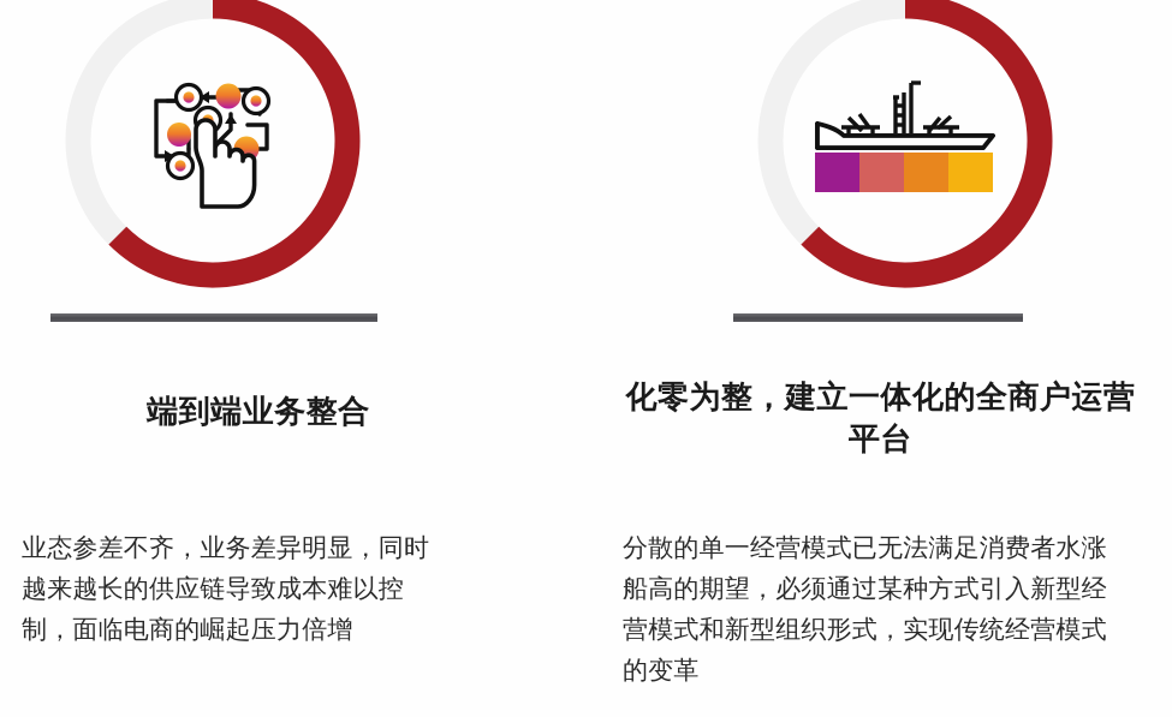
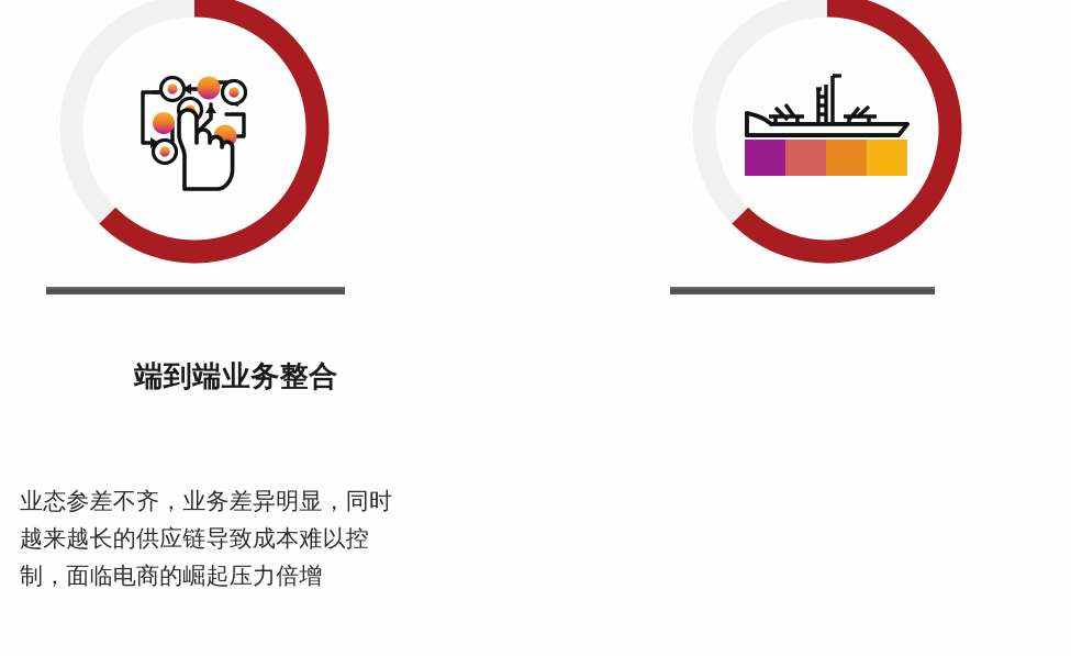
  端到端业务整合
  业态参差不齐，业务差异明显，同时越来越长的供应链导致成本难以控制，面临电商的崛起压力倍增
- 化零为整，建立一体化的全商户运营平台
- 分散的单一经营模式已无法满足消费者水涨船高的期望，必须通过某种方式引入新型经营模式和新型组织形式，实现传统经营模式的变革
